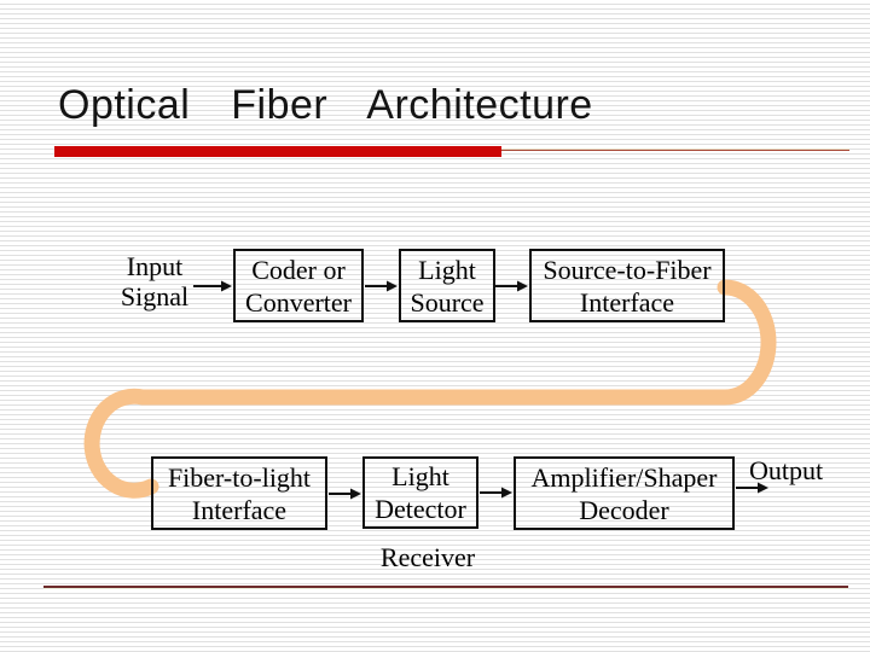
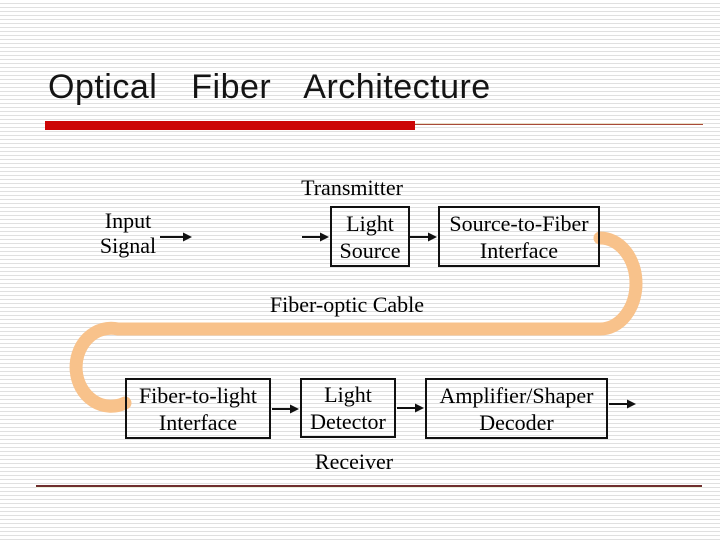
  Optical Fiber Architecture
+ Transmitter
+ Fiber-optic Cable
  Receiver
  Input
  Signal
- Coder or
- Converter
  Light
  Source
  Source-to-Fiber
  Interface
  Fiber-to-light
  Interface
  Light
  Detector
  Amplifier/Shaper
  Decoder
- Output
